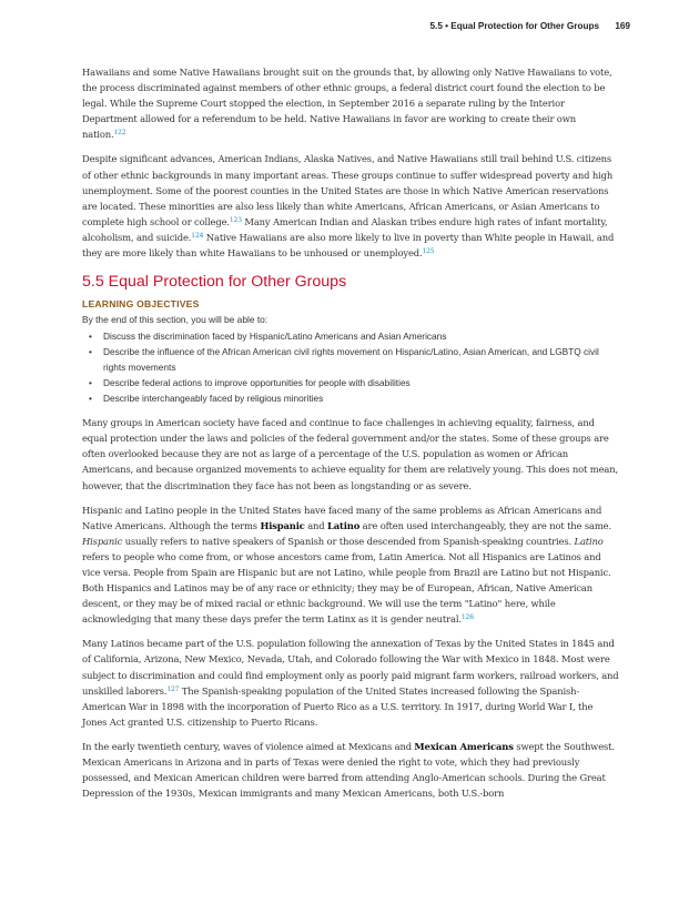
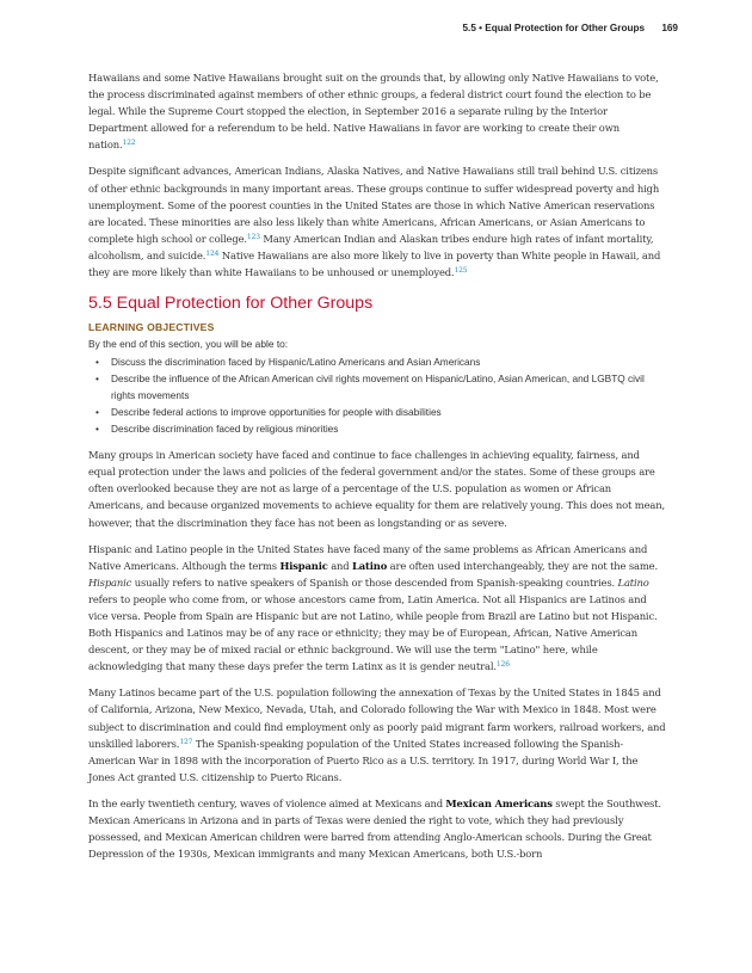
  5.5 • Equal Protection for Other Groups 169
  Hawaiians and some Native Hawaiians brought suit on the grounds that, by allowing only Native Hawaiians to vote, the process discriminated against members of other ethnic groups, a federal district court found the election to be legal. While the Supreme Court stopped the election, in September 2016 a separate ruling by the Interior Department allowed for a referendum to be held. Native Hawaiians in favor are working to create their own nation.
  Despite significant advances, American Indians, Alaska Natives, and Native Hawaiians still trail behind U.S. citizens of other ethnic backgrounds in many important areas. These groups continue to suffer widespread poverty and high unemployment. Some of the poorest counties in the United States are those in which Native American reservations are located. These minorities are also less likely than white Americans, African Americans, or Asian Americans to complete high school or college. Many American Indian and Alaskan tribes endure high rates of infant mortality, alcoholism, and suicide. Native Hawaiians are also more likely to live in poverty than White people in Hawaii, and they are more likely than white Hawaiians to be unhoused or unemployed.
  5.5 Equal Protection for Other Groups
  LEARNING OBJECTIVES
  By the end of this section, you will be able to:
  •
  Discuss the discrimination faced by Hispanic/Latino Americans and Asian Americans
  •
  Describe the influence of the African American civil rights movement on Hispanic/Latino, Asian American, and LGBTQ civil rights movements
  •
  Describe federal actions to improve opportunities for people with disabilities
  •
- Describe interchangeably faced by religious minorities
+ Describe discrimination faced by religious minorities
  Many groups in American society have faced and continue to face challenges in achieving equality, fairness, and equal protection under the laws and policies of the federal government and/or the states. Some of these groups are often overlooked because they are not as large of a percentage of the U.S. population as women or African Americans, and because organized movements to achieve equality for them are relatively young. This does not mean, however, that the discrimination they face has not been as longstanding or as severe.
  Hispanic and Latino people in the United States have faced many of the same problems as African Americans and Native Americans. Although the terms Hispanic and Latino are often used interchangeably, they are not the same. Hispanic usually refers to native speakers of Spanish or those descended from Spanish-speaking countries. Latino refers to people who come from, or whose ancestors came from, Latin America. Not all Hispanics are Latinos and vice versa. People from Spain are Hispanic but are not Latino, while people from Brazil are Latino but not Hispanic. Both Hispanics and Latinos may be of any race or ethnicity; they may be of European, African, Native American descent, or they may be of mixed racial or ethnic background. We will use the term "Latino" here, while acknowledging that many these days prefer the term Latinx as it is gender neutral.
  Many Latinos became part of the U.S. population following the annexation of Texas by the United States in 1845 and of California, Arizona, New Mexico, Nevada, Utah, and Colorado following the War with Mexico in 1848. Most were subject to discrimination and could find employment only as poorly paid migrant farm workers, railroad workers, and unskilled laborers. The Spanish-speaking population of the United States increased following the Spanish-American War in 1898 with the incorporation of Puerto Rico as a U.S. territory. In 1917, during World War I, the Jones Act granted U.S. citizenship to Puerto Ricans.
  In the early twentieth century, waves of violence aimed at Mexicans and Mexican Americans swept the Southwest. Mexican Americans in Arizona and in parts of Texas were denied the right to vote, which they had previously possessed, and Mexican American children were barred from attending Anglo-American schools. During the Great Depression of the 1930s, Mexican immigrants and many Mexican Americans, both U.S.-born
